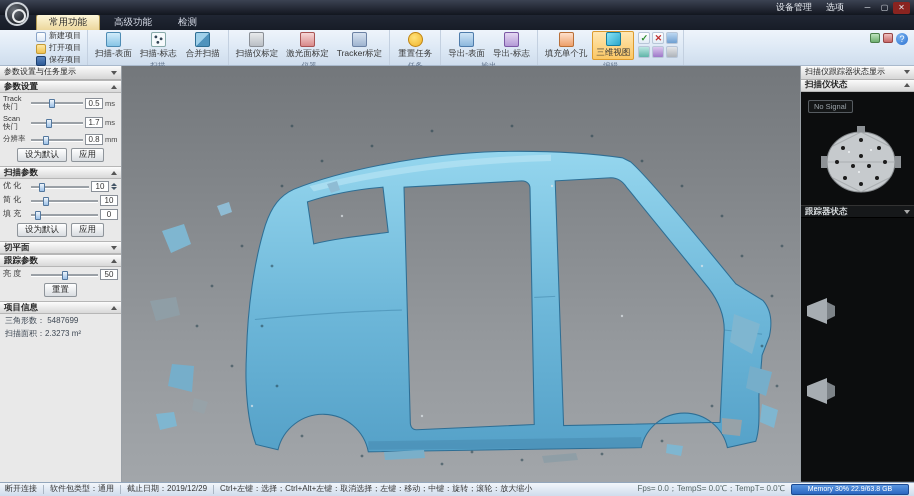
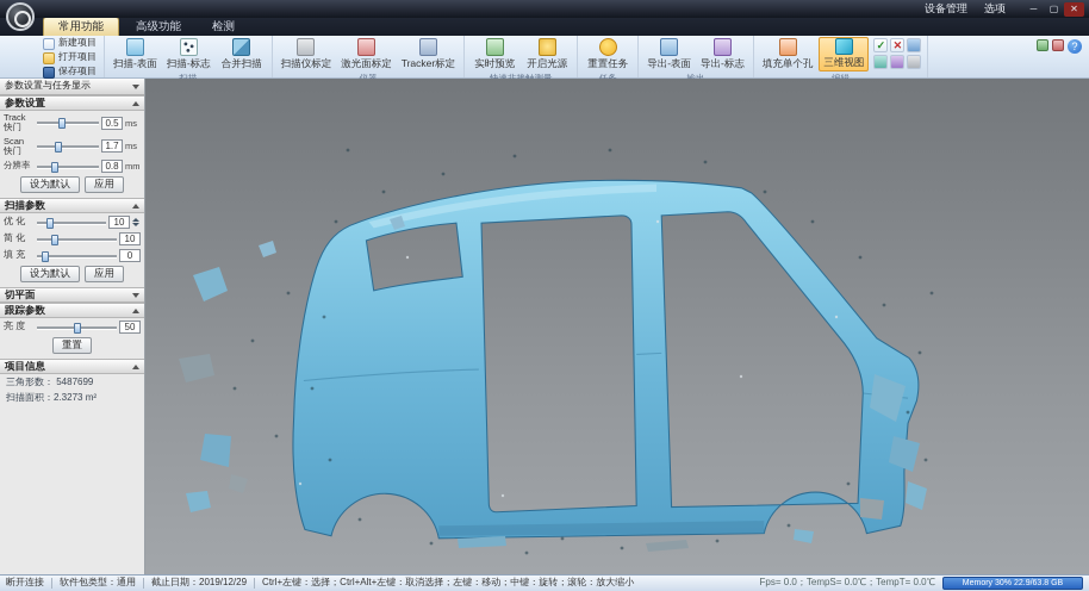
  设备管理
  选项
  ─
  ▢
  ✕
  常用功能
  高级功能
  检测
  新建项目
  打开项目
  保存项目
  扫描-表面
  扫描-标志
  合并扫描
  扫描仪标定
  激光面标定
  Tracker标定
+ 实时预览
+ 开启光源
  重置任务
  导出-表面
  导出-标志
  填充单个孔
  三维视图
  参数设置与任务显示
  参数设置
  Track
  快门
  0.5
  ms
  Scan
  快门
  1.7
  ms
  分辨率
  0.8
  mm
  设为默认
  应用
  扫描参数
  优 化
  10
  简 化
  10
  填 充
  0
  设为默认
  应用
  切平面
  跟踪参数
  亮 度
  50
  重置
  项目信息
  三角形数： 5487699
  扫描面积：2.3273 m²
- 扫描仪跟踪器状态显示
- 扫描仪状态
- No Signal
- 跟踪器状态
  断开连接
  软件包类型：通用
  截止日期：2019/12/29
  Ctrl+左键：选择；Ctrl+Alt+左键：取消选择；左键：移动；中键：旋转；滚轮：放大缩小
  Fps= 0.0；TempS= 0.0℃；TempT= 0.0℃
